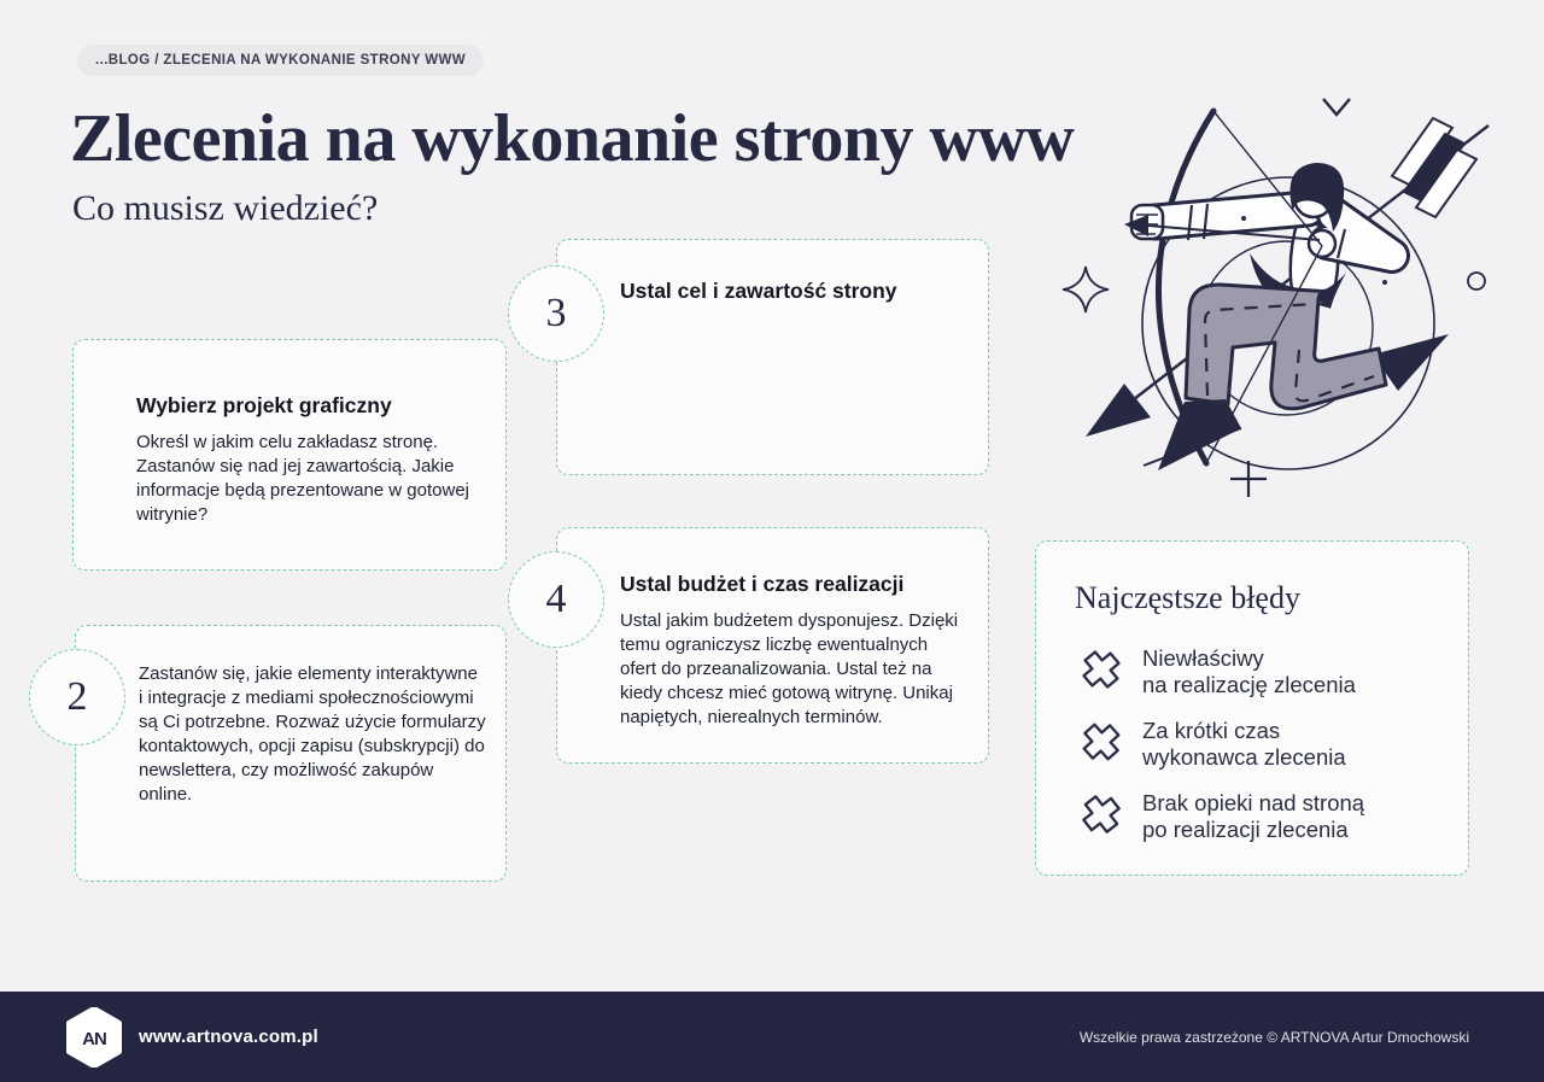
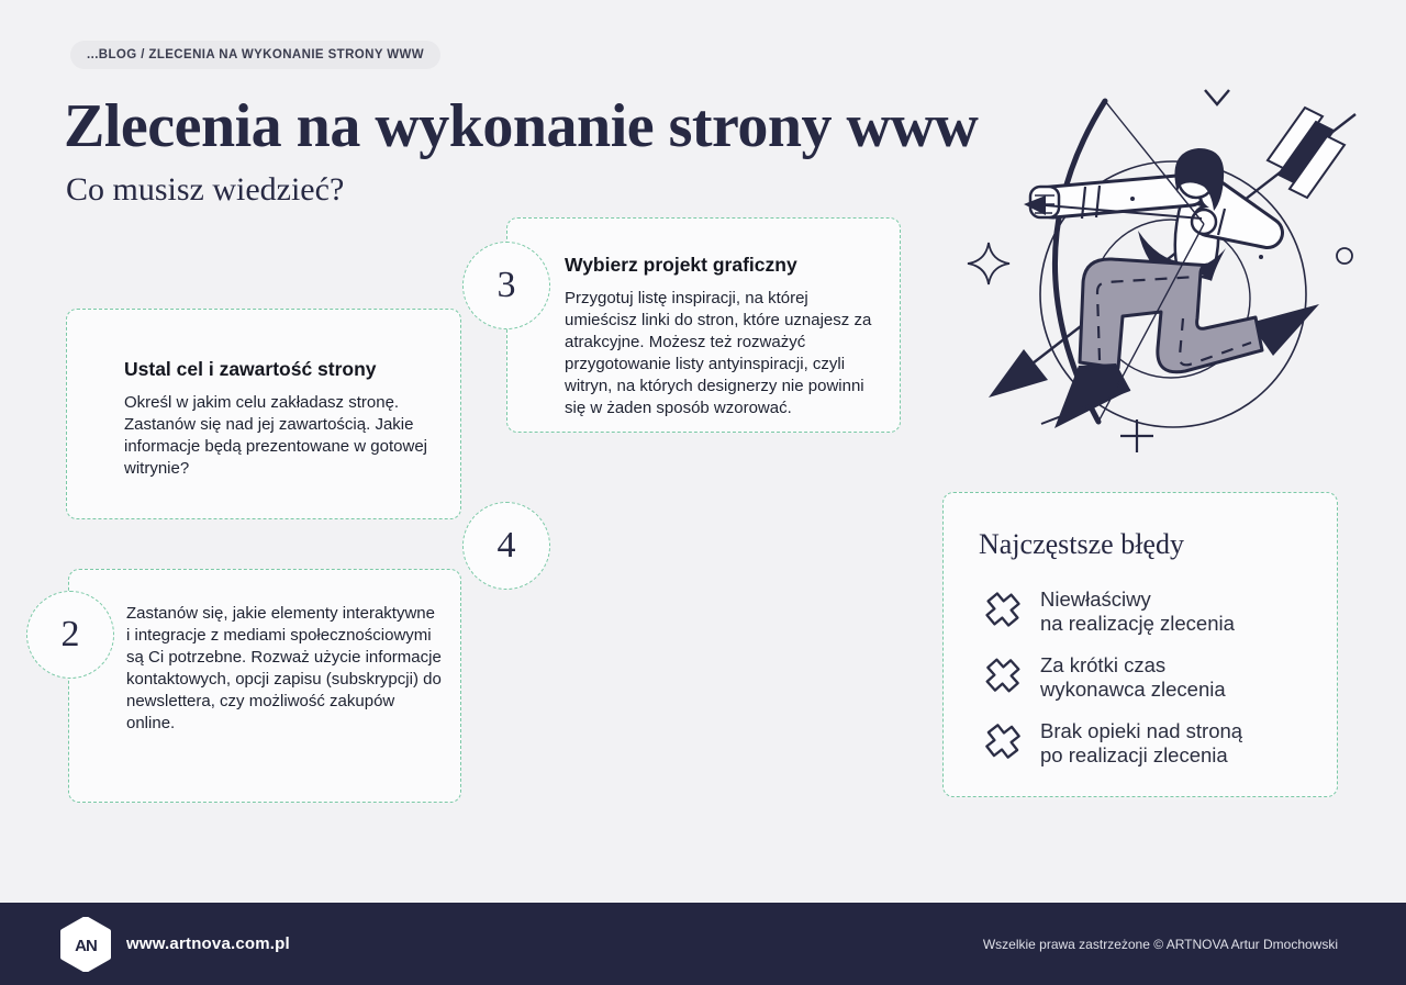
  ...BLOG / ZLECENIA NA WYKONANIE STRONY WWW
  Zlecenia na wykonanie strony www
  Co musisz wiedzieć?
- Wybierz projekt graficzny
+ Ustal cel i zawartość strony
  Określ w jakim celu zakładasz stronę. Zastanów się nad jej zawartością. Jakie informacje będą prezentowane w gotowej witrynie?
- Zastanów się, jakie elementy interaktywne i integracje z mediami społecznościowymi są Ci potrzebne. Rozważ użycie formularzy kontaktowych, opcji zapisu (subskrypcji) do newslettera, czy możliwość zakupów online.
+ Zastanów się, jakie elementy interaktywne i integracje z mediami społecznościowymi są Ci potrzebne. Rozważ użycie informacje kontaktowych, opcji zapisu (subskrypcji) do newslettera, czy możliwość zakupów online.
  2
- Ustal cel i zawartość strony
+ Wybierz projekt graficzny
+ Przygotuj listę inspiracji, na której umieścisz linki do stron, które uznajesz za atrakcyjne. Możesz też rozważyć przygotowanie listy antyinspiracji, czyli witryn, na których designerzy nie powinni się w żaden sposób wzorować.
  3
- Ustal budżet i czas realizacji
- Ustal jakim budżetem dysponujesz. Dzięki temu ograniczysz liczbę ewentualnych ofert do przeanalizowania. Ustal też na kiedy chcesz mieć gotową witrynę. Unikaj napiętych, nierealnych terminów.
  4
  Najczęstsze błędy
  Niewłaściwy
  na realizację zlecenia
  Za krótki czas
  wykonawca zlecenia
  Brak opieki nad stroną
  po realizacji zlecenia
  AN
  www.artnova.com.pl
  Wszelkie prawa zastrzeżone © ARTNOVA Artur Dmochowski
